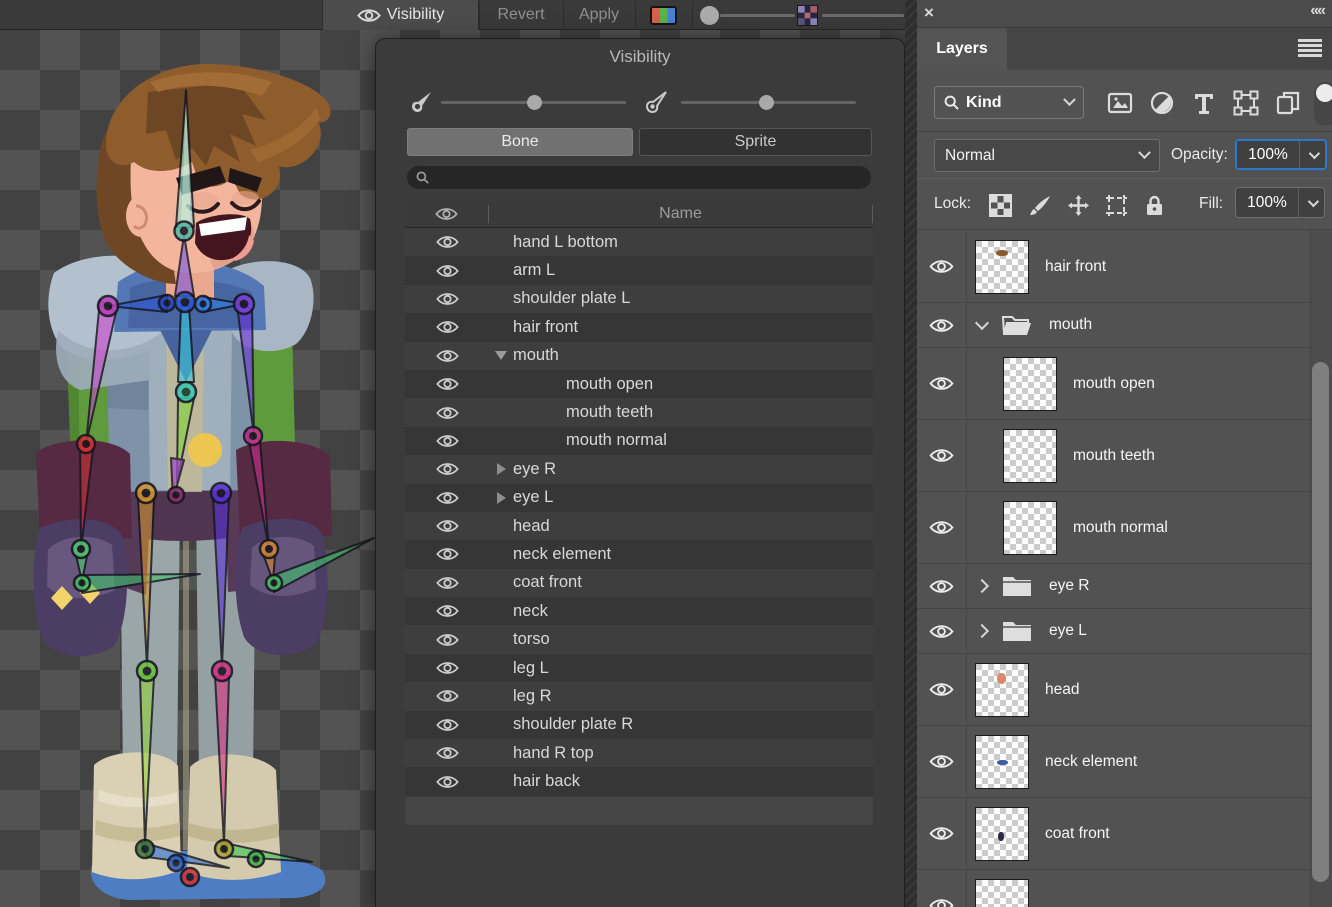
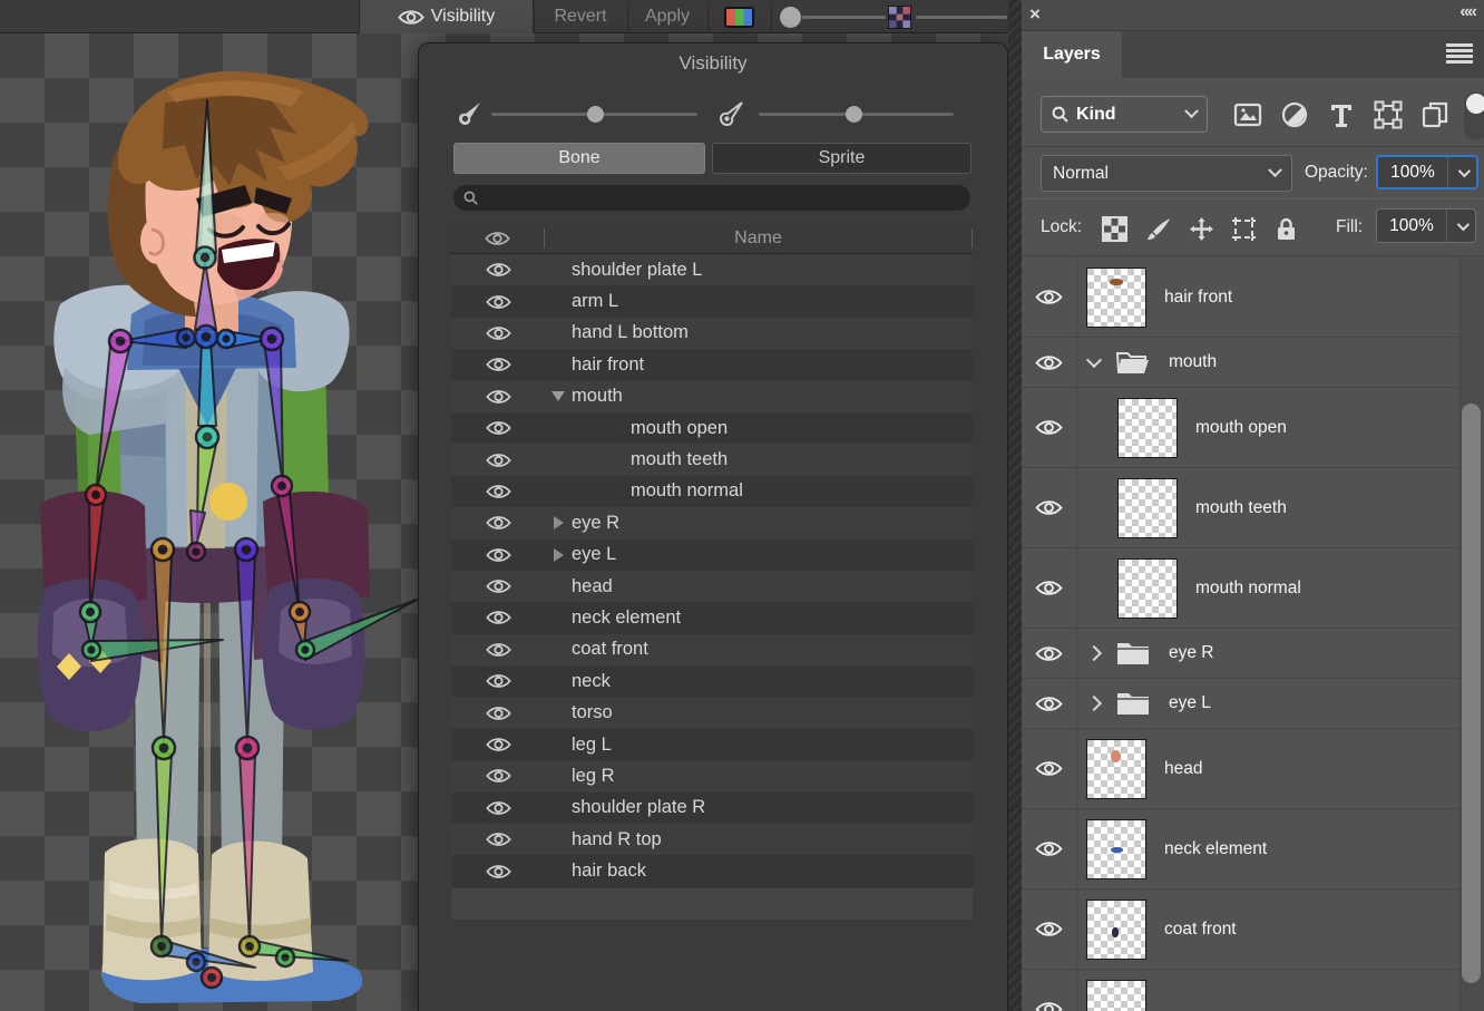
  Visibility
  Revert
  Apply
  Visibility
  Bone
  Sprite
  Name
- hand L bottom
+ shoulder plate L
  arm L
- shoulder plate L
+ hand L bottom
  hair front
  mouth
  mouth open
  mouth teeth
  mouth normal
  eye R
  eye L
  head
  neck element
  coat front
  neck
  torso
  leg L
  leg R
  shoulder plate R
  hand R top
  hair back
  ×
  ««
  Layers
  Kind
  Normal
  Opacity:
  100%
  Lock:
  Fill:
  100%
  hair front
  mouth
  mouth open
  mouth teeth
  mouth normal
  eye R
  eye L
  head
  neck element
  coat front
